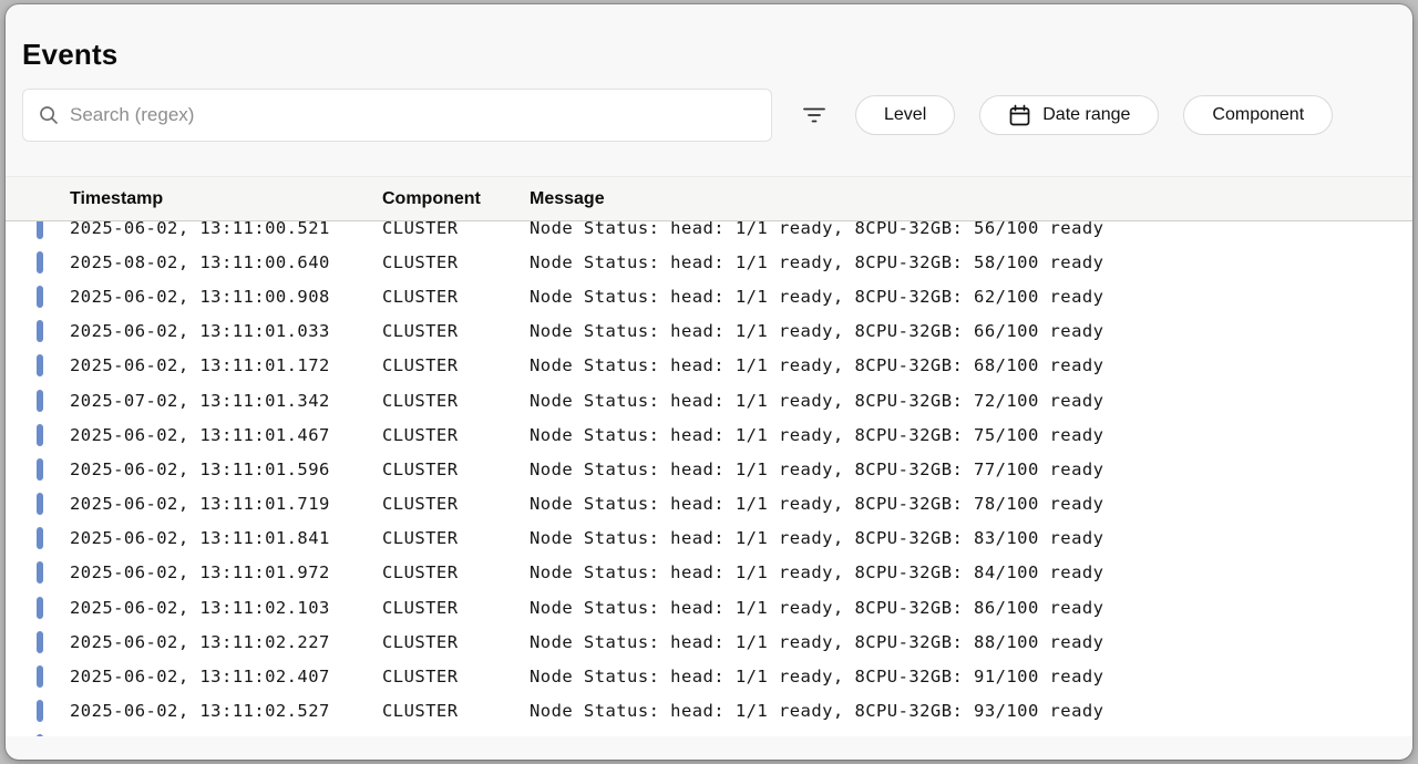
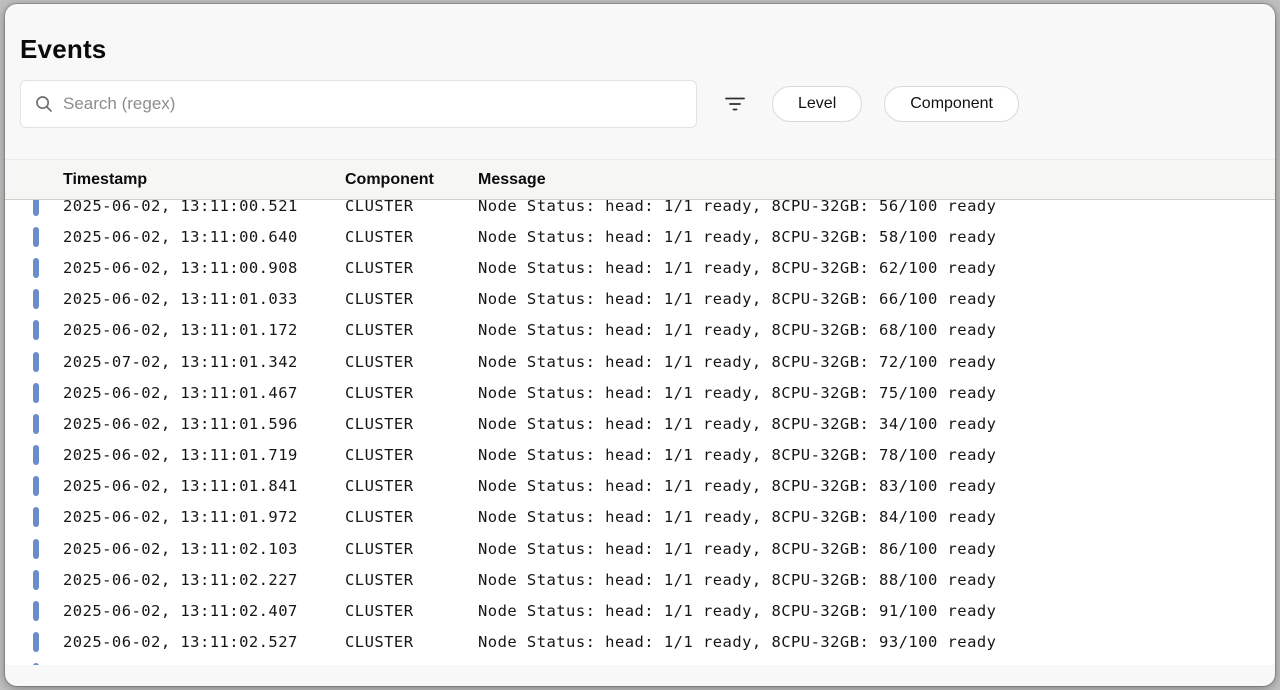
  Events
  Search (regex)
  Level
- Date range
  Component
  Timestamp
  Component
  Message
  2025-06-02, 13:11:00.521
  CLUSTER
  Node Status: head: 1/1 ready, 8CPU-32GB: 56/100 ready
- 2025-08-02, 13:11:00.640
+ 2025-06-02, 13:11:00.640
  CLUSTER
  Node Status: head: 1/1 ready, 8CPU-32GB: 58/100 ready
  2025-06-02, 13:11:00.908
  CLUSTER
  Node Status: head: 1/1 ready, 8CPU-32GB: 62/100 ready
  2025-06-02, 13:11:01.033
  CLUSTER
  Node Status: head: 1/1 ready, 8CPU-32GB: 66/100 ready
  2025-06-02, 13:11:01.172
  CLUSTER
  Node Status: head: 1/1 ready, 8CPU-32GB: 68/100 ready
  2025-07-02, 13:11:01.342
  CLUSTER
  Node Status: head: 1/1 ready, 8CPU-32GB: 72/100 ready
  2025-06-02, 13:11:01.467
  CLUSTER
  Node Status: head: 1/1 ready, 8CPU-32GB: 75/100 ready
  2025-06-02, 13:11:01.596
  CLUSTER
- Node Status: head: 1/1 ready, 8CPU-32GB: 77/100 ready
+ Node Status: head: 1/1 ready, 8CPU-32GB: 34/100 ready
  2025-06-02, 13:11:01.719
  CLUSTER
  Node Status: head: 1/1 ready, 8CPU-32GB: 78/100 ready
  2025-06-02, 13:11:01.841
  CLUSTER
  Node Status: head: 1/1 ready, 8CPU-32GB: 83/100 ready
  2025-06-02, 13:11:01.972
  CLUSTER
  Node Status: head: 1/1 ready, 8CPU-32GB: 84/100 ready
  2025-06-02, 13:11:02.103
  CLUSTER
  Node Status: head: 1/1 ready, 8CPU-32GB: 86/100 ready
  2025-06-02, 13:11:02.227
  CLUSTER
  Node Status: head: 1/1 ready, 8CPU-32GB: 88/100 ready
  2025-06-02, 13:11:02.407
  CLUSTER
  Node Status: head: 1/1 ready, 8CPU-32GB: 91/100 ready
  2025-06-02, 13:11:02.527
  CLUSTER
  Node Status: head: 1/1 ready, 8CPU-32GB: 93/100 ready
